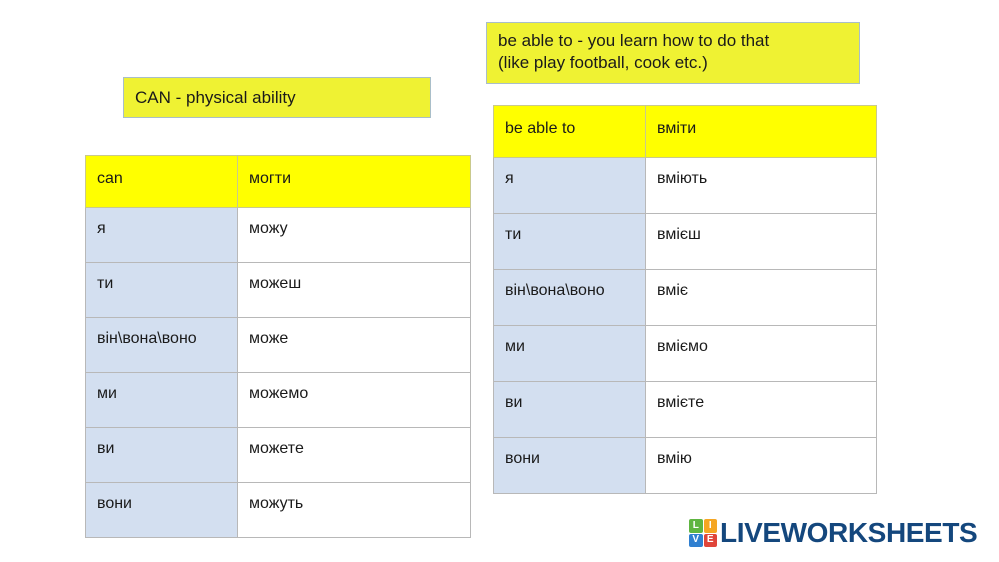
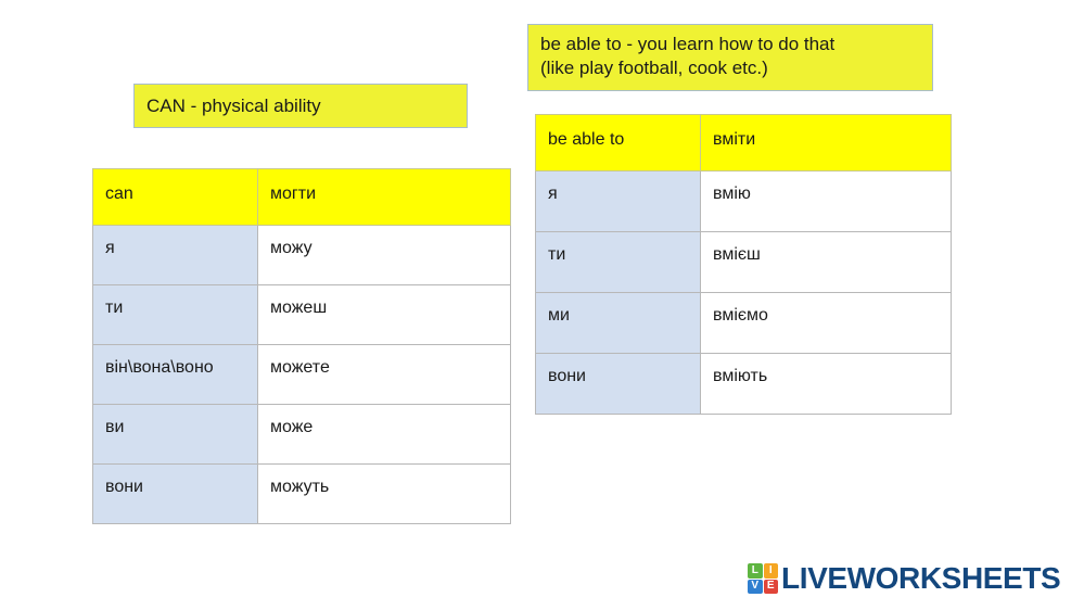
  CAN - physical ability
  be able to - you learn how to do that
  (like play football, cook etc.)
  can	могти
  я	можу
  ти	можеш
- він\вона\воно	може
+ він\вона\воно	можете
- ми	можемо
- ви	можете
+ ви	може
  вони	можуть
  be able to	вміти
- я	вміють
+ я	вмію
  ти	вмієш
- він\вона\воно	вміє
  ми	вміємо
- ви	вмієте
- вони	вмію
+ вони	вміють
  L
  I
  V
  E
  LIVEWORKSHEETS
